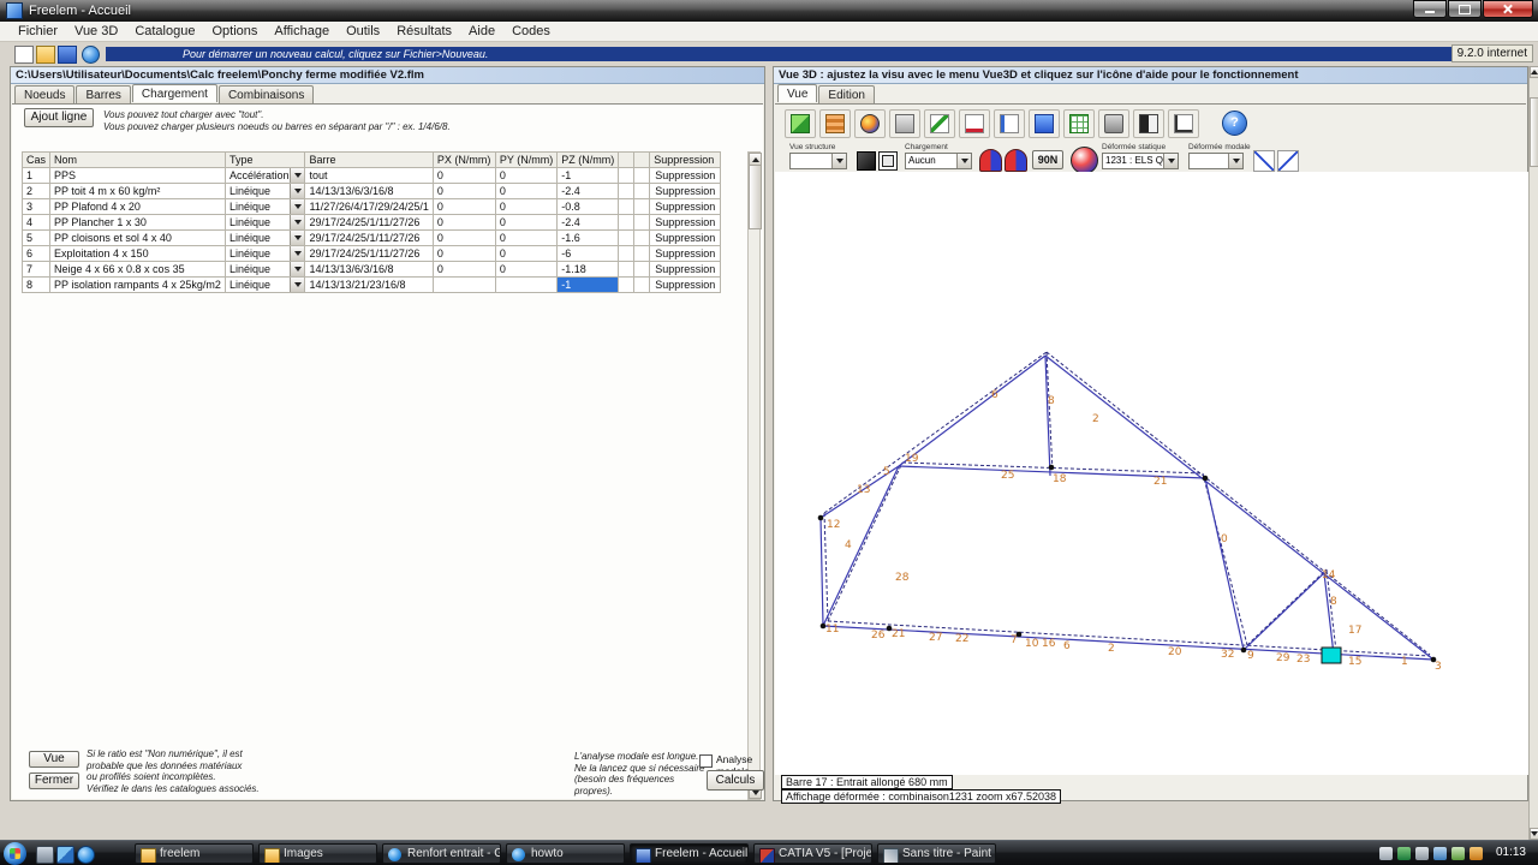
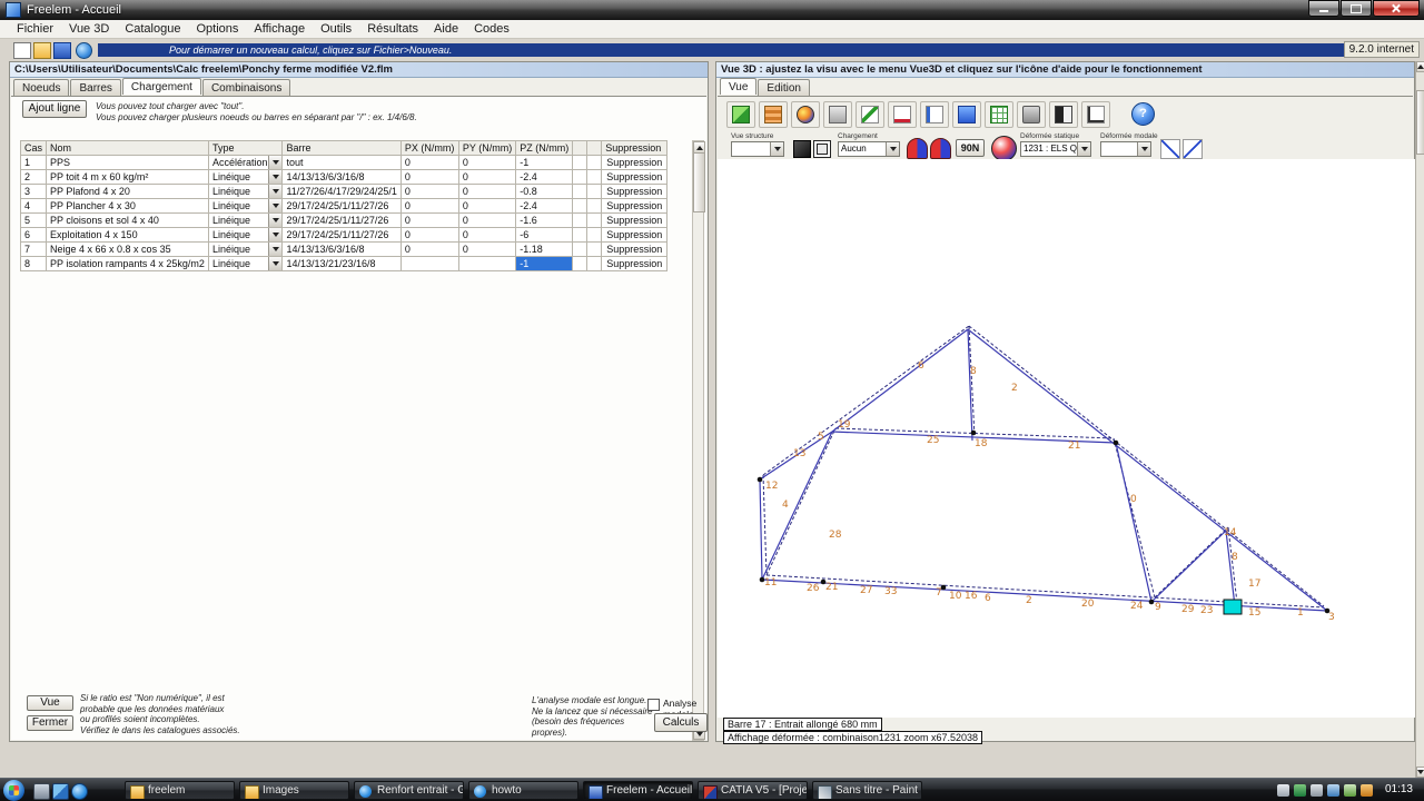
  Freelem - Accueil
  Fichier
  Vue 3D
  Catalogue
  Options
  Affichage
  Outils
  Résultats
  Aide
  Codes
  Pour démarrer un nouveau calcul, cliquez sur Fichier>Nouveau.
  9.2.0 internet
  C:\Users\Utilisateur\Documents\Calc freelem\Ponchy ferme modifiée V2.flm
  Noeuds
  Barres
  Chargement
  Combinaisons
  Ajout ligne
  Vous pouvez tout charger avec "tout".
  Vous pouvez charger plusieurs noeuds ou barres en séparant par "/" : ex. 1/4/6/8.
  Cas	Nom	Type	Barre	PX (N/mm)	PY (N/mm)	PZ (N/mm)			Suppression
  1	PPS	Accélération	tout	0	0	-1			Suppression
  2	PP toit 4 m x 60 kg/m²	Linéique	14/13/13/6/3/16/8	0	0	-2.4			Suppression
  3	PP Plafond 4 x 20	Linéique	11/27/26/4/17/29/24/25/1	0	0	-0.8			Suppression
- 4	PP Plancher 1 x 30	Linéique	29/17/24/25/1/11/27/26	0	0	-2.4			Suppression
+ 4	PP Plancher 4 x 30	Linéique	29/17/24/25/1/11/27/26	0	0	-2.4			Suppression
  5	PP cloisons et sol 4 x 40	Linéique	29/17/24/25/1/11/27/26	0	0	-1.6			Suppression
  6	Exploitation 4 x 150	Linéique	29/17/24/25/1/11/27/26	0	0	-6			Suppression
  7	Neige 4 x 66 x 0.8 x cos 35	Linéique	14/13/13/6/3/16/8	0	0	-1.18			Suppression
  8	PP isolation rampants 4 x 25kg/m2	Linéique	14/13/13/21/23/16/8			-1			Suppression
  Vue
  Fermer
  Si le ratio est "Non numérique", il est
  probable que les données matériaux
  ou profilés soient incomplètes.
  Vérifiez le dans les catalogues associés.
  L'analyse modale est longue.
  Ne la lancez que si nécessaire
  (besoin des fréquences propres).
  Calculs
  Vue 3D : ajustez la visu avec le menu Vue3D et cliquez sur l'icône d'aide pour le fonctionnement
  Vue
  Edition
  ?
  Aucun
  90N
  1231 : ELS Q
  13
  12
  4
  28
  11
  26
  21
  27
- 22
+ 33
  5
  25
  18
  21
  6
  2
  8
  7
  10
  16
  6
  2
  20
- 32
+ 24
  9
  29
  23
  15
  1
  3
  0
  14
  8
  17
  19
  Barre 17 : Entrait allongé 680 mm
  Affichage déformée : combinaison1231 zoom x67.52038
  freelem
  Images
  Renfort entrait - G
  howto
  Freelem - Accueil
  CATIA V5 - [Proje
  Sans titre - Paint
  01:13
